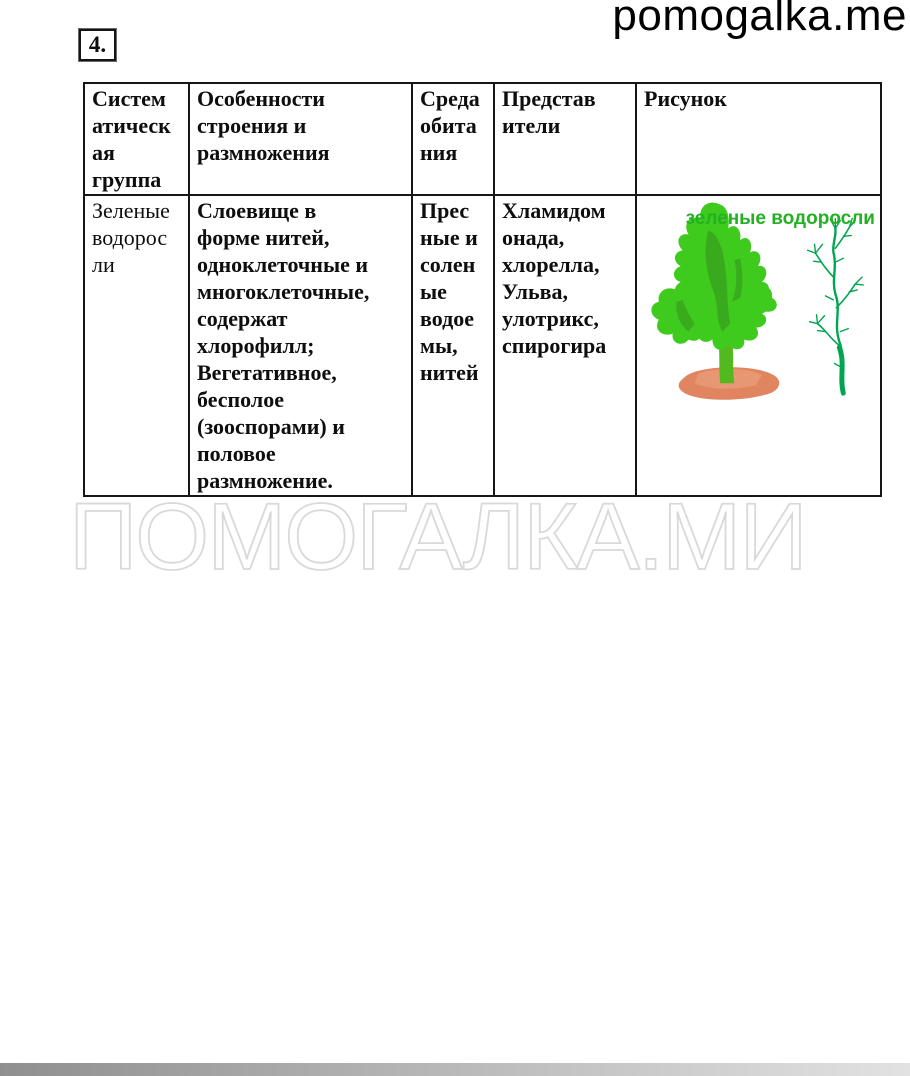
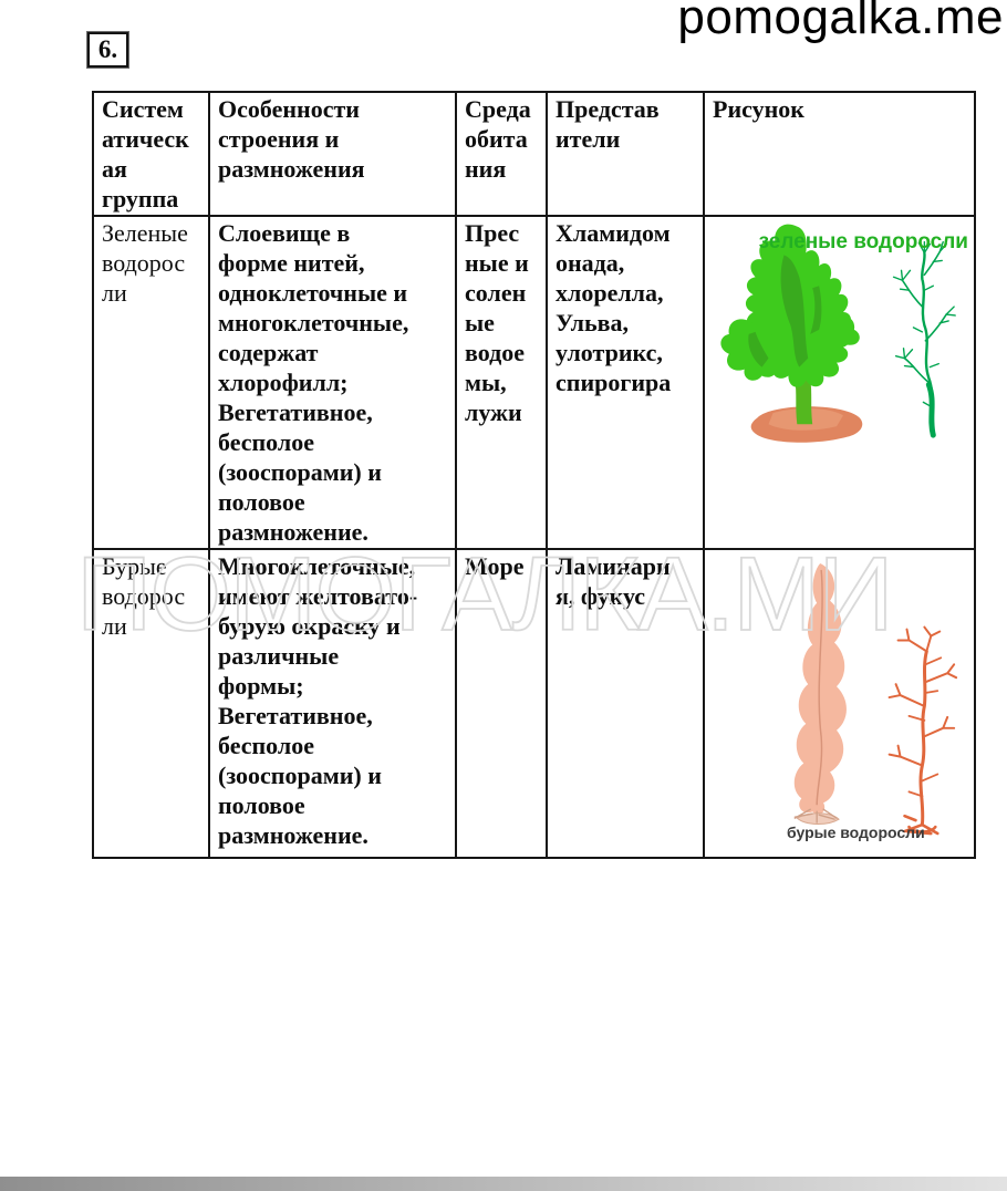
  pomogalka.me
- 4.
+ 6.
  ПОМОГАЛКА.МИ
  Систем атическ ая группа	Особенности строения и размножения	Среда обита ния	Представ ители	Рисунок
- Зеленые водорос ли	Слоевище в форме нитей, одноклеточные и многоклеточные, содержат хлорофилл; Вегетативное, бесполое (зооспорами) и половое размножение.	Прес ные и солен ые водое мы, нитей	Хламидом онада, хлорелла, Ульва, улотрикс, спирогира	зеленые водоросли
+ Зеленые водорос ли	Слоевище в форме нитей, одноклеточные и многоклеточные, содержат хлорофилл; Вегетативное, бесполое (зооспорами) и половое размножение.	Прес ные и солен ые водое мы, лужи	Хламидом онада, хлорелла, Ульва, улотрикс, спирогира	зеленые водоросли
+ Бурые водорос ли	Многоклеточные, имеют желтовато- бурую окраску и различные формы; Вегетативное, бесполое (зооспорами) и половое размножение.	Море	Ламинари я, фукус	бурые водоросли
